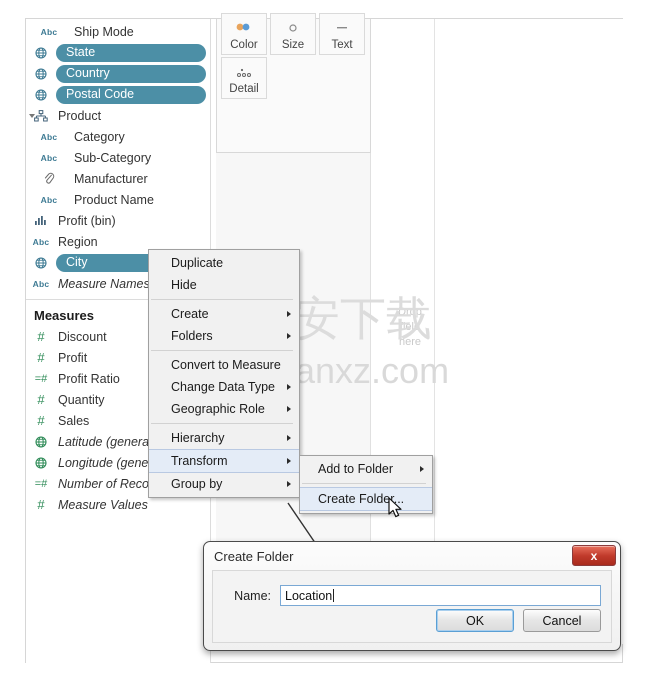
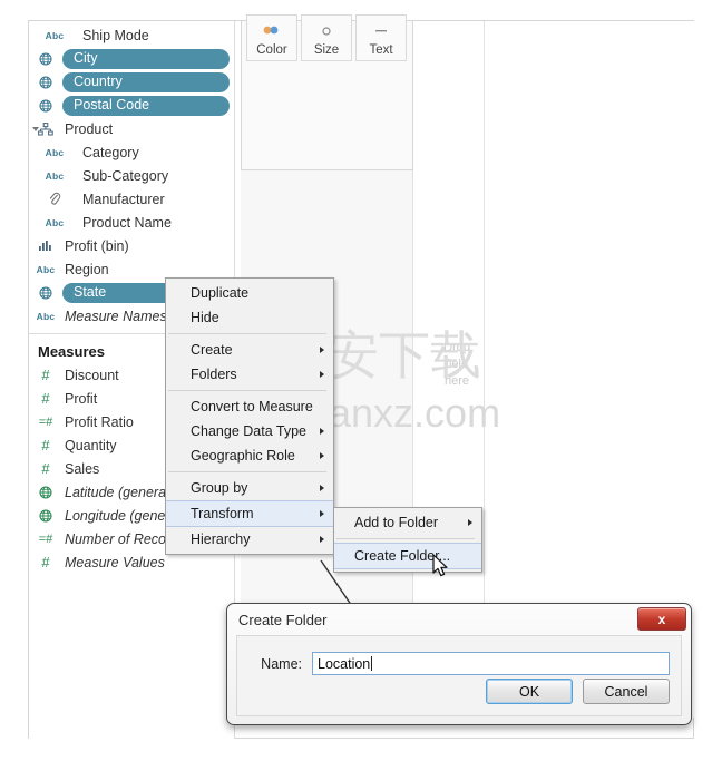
  Color
  Size
  Text
- Detail
  Drop field here
  安下载
  anxz.com
  Abc
  Ship Mode
- State
+ City
  Country
  Postal Code
  Product
  Abc
  Category
  Abc
  Sub-Category
  Manufacturer
  Abc
  Product Name
  Profit (bin)
  Abc
  Region
- City
+ State
  Abc
  Measure Names
  Measures
  #
  Discount
  #
  Profit
  =#
  Profit Ratio
  #
  Quantity
  #
  Sales
  Latitude (genera
  Longitude (gene
  =#
  Number of Reco
  #
  Measure Values
  Duplicate
  Hide
  Create
  Folders
  Convert to Measure
  Change Data Type
  Geographic Role
- Hierarchy
+ Group by
  Transform
- Group by
+ Hierarchy
  Add to Folder
  Create Folder...
  Create Folder
  x
  Name:
  Location
  OK
  Cancel
